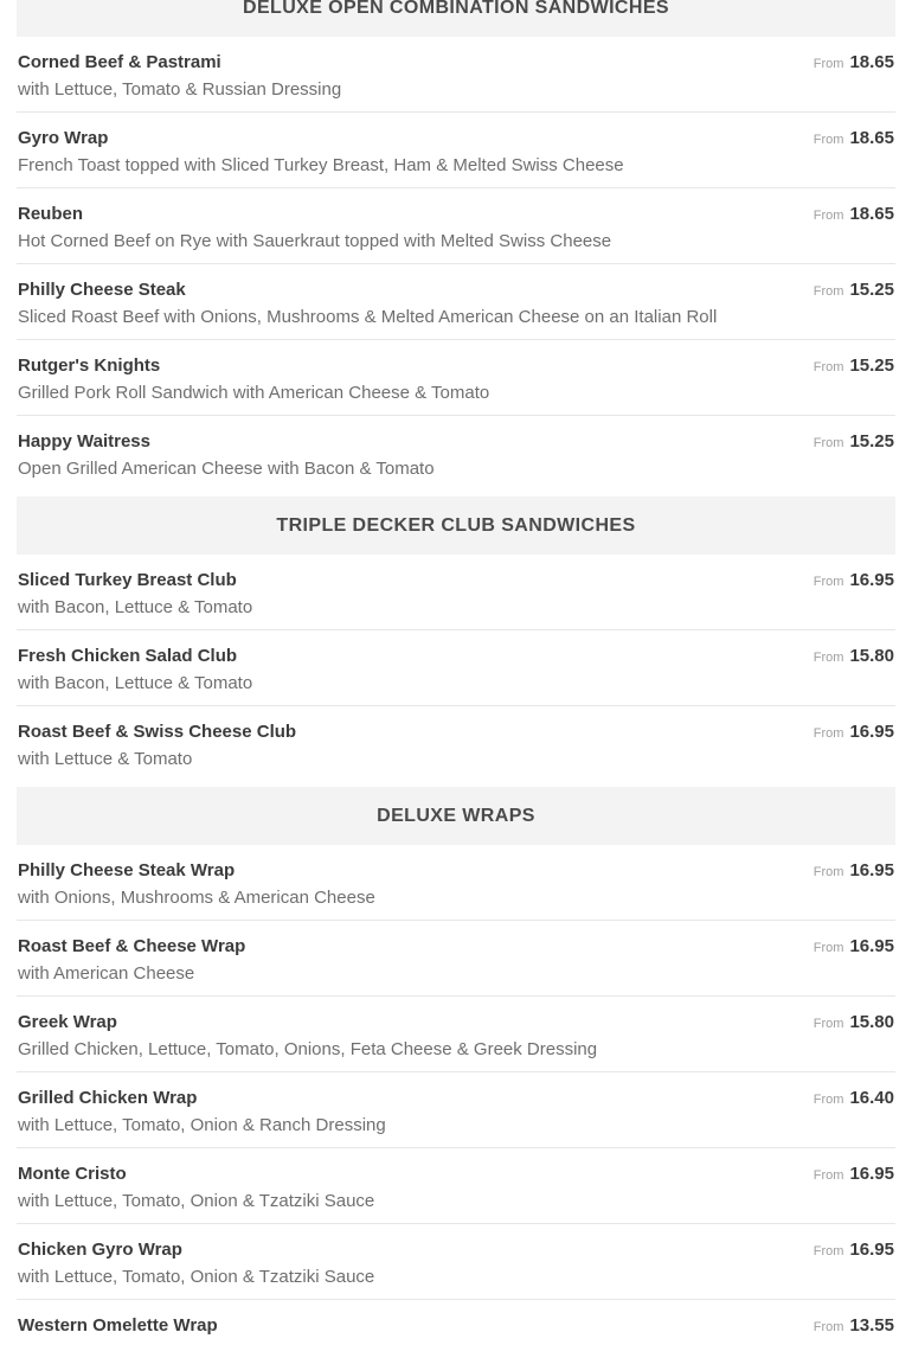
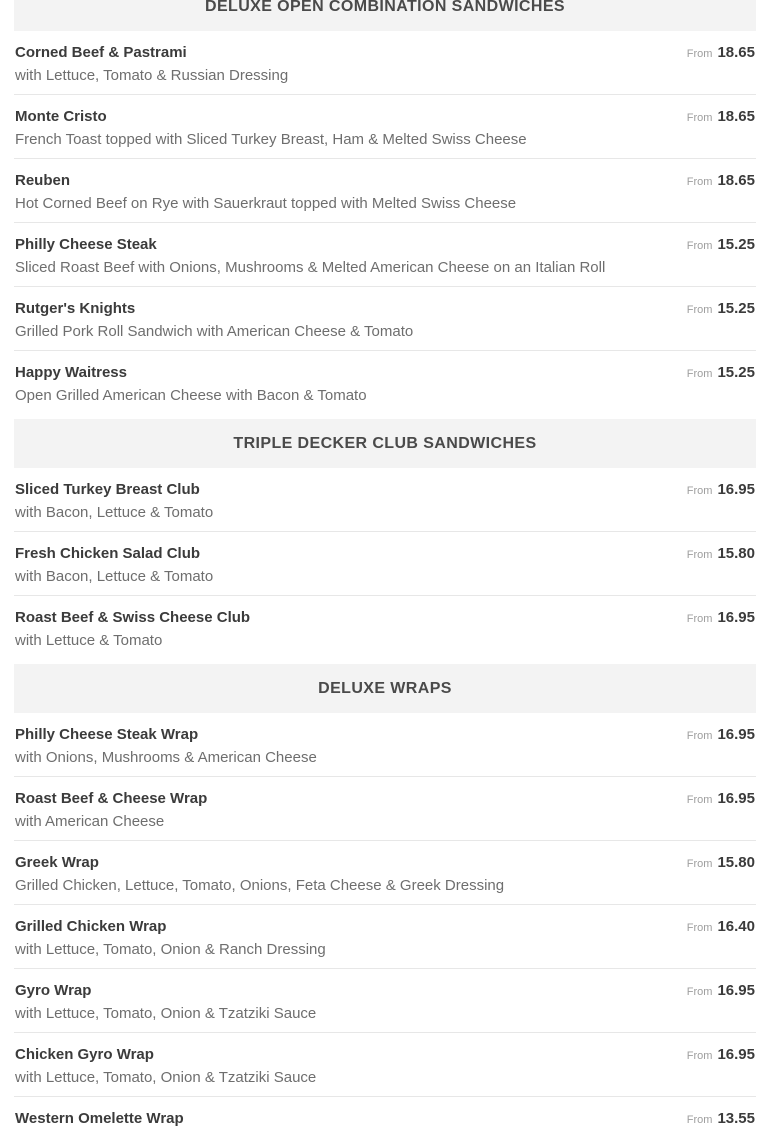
  DELUXE OPEN COMBINATION SANDWICHES
  Corned Beef & Pastrami
  From 18.65
  with Lettuce, Tomato & Russian Dressing
- Gyro Wrap
+ Monte Cristo
  From 18.65
  French Toast topped with Sliced Turkey Breast, Ham & Melted Swiss Cheese
  Reuben
  From 18.65
  Hot Corned Beef on Rye with Sauerkraut topped with Melted Swiss Cheese
  Philly Cheese Steak
  From 15.25
  Sliced Roast Beef with Onions, Mushrooms & Melted American Cheese on an Italian Roll
  Rutger's Knights
  From 15.25
  Grilled Pork Roll Sandwich with American Cheese & Tomato
  Happy Waitress
  From 15.25
  Open Grilled American Cheese with Bacon & Tomato
  TRIPLE DECKER CLUB SANDWICHES
  Sliced Turkey Breast Club
  From 16.95
  with Bacon, Lettuce & Tomato
  Fresh Chicken Salad Club
  From 15.80
  with Bacon, Lettuce & Tomato
  Roast Beef & Swiss Cheese Club
  From 16.95
  with Lettuce & Tomato
  DELUXE WRAPS
  Philly Cheese Steak Wrap
  From 16.95
  with Onions, Mushrooms & American Cheese
  Roast Beef & Cheese Wrap
  From 16.95
  with American Cheese
  Greek Wrap
  From 15.80
  Grilled Chicken, Lettuce, Tomato, Onions, Feta Cheese & Greek Dressing
  Grilled Chicken Wrap
  From 16.40
  with Lettuce, Tomato, Onion & Ranch Dressing
- Monte Cristo
+ Gyro Wrap
  From 16.95
  with Lettuce, Tomato, Onion & Tzatziki Sauce
  Chicken Gyro Wrap
  From 16.95
  with Lettuce, Tomato, Onion & Tzatziki Sauce
  Western Omelette Wrap
  From 13.55
